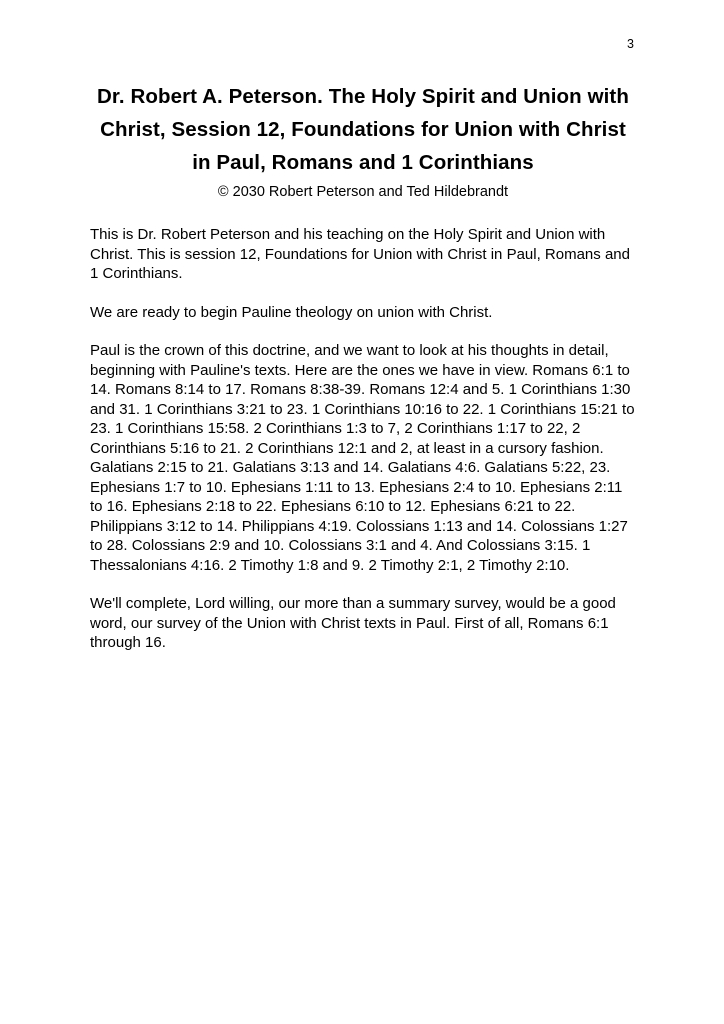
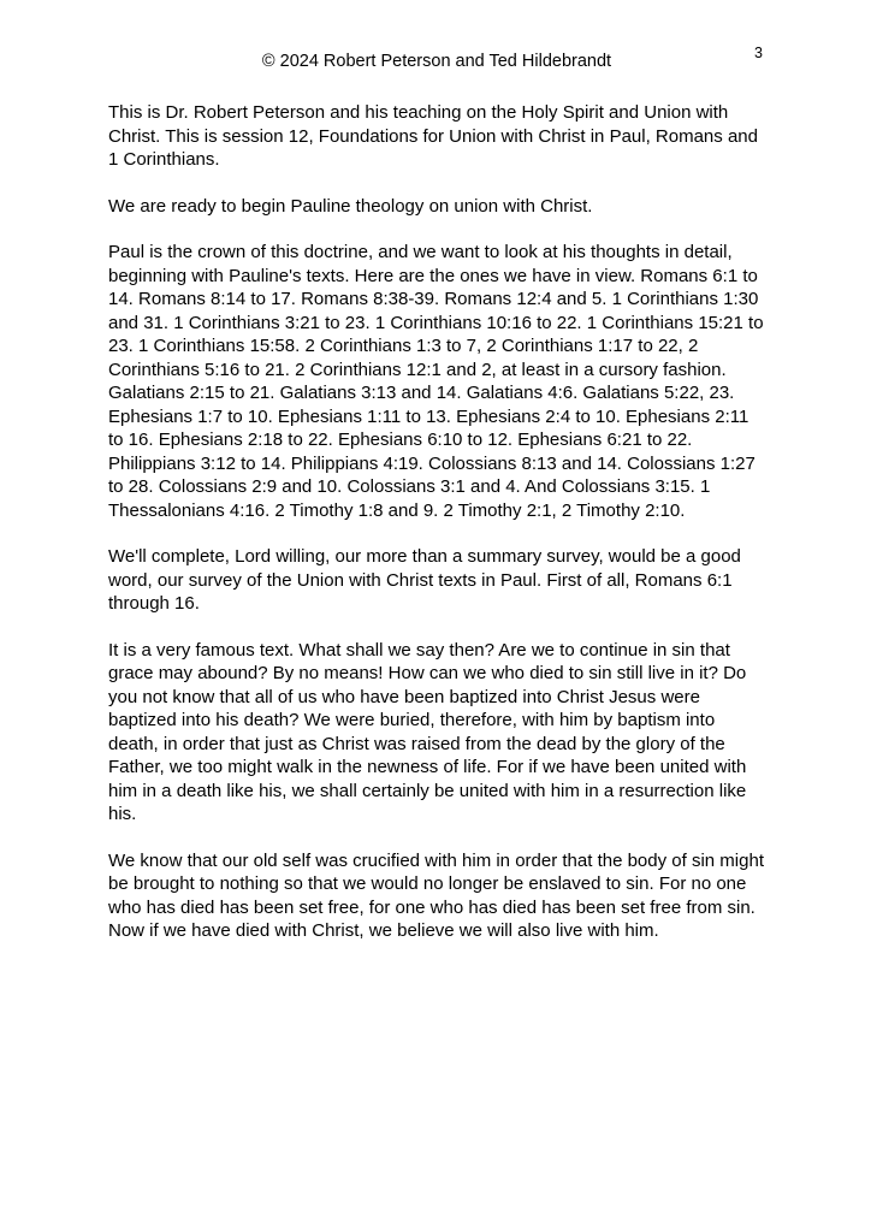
  3
- Dr. Robert A. Peterson. The Holy Spirit and Union with Christ, Session 12, Foundations for Union with Christ in Paul, Romans and 1 Corinthians
- © 2030 Robert Peterson and Ted Hildebrandt
+ © 2024 Robert Peterson and Ted Hildebrandt
  This is Dr. Robert Peterson and his teaching on the Holy Spirit and Union with Christ. This is session 12, Foundations for Union with Christ in Paul, Romans and 1 Corinthians.
  We are ready to begin Pauline theology on union with Christ.
- Paul is the crown of this doctrine, and we want to look at his thoughts in detail, beginning with Pauline's texts. Here are the ones we have in view. Romans 6:1 to 14. Romans 8:14 to 17. Romans 8:38-39. Romans 12:4 and 5. 1 Corinthians 1:30 and 31. 1 Corinthians 3:21 to 23. 1 Corinthians 10:16 to 22. 1 Corinthians 15:21 to 23. 1 Corinthians 15:58. 2 Corinthians 1:3 to 7, 2 Corinthians 1:17 to 22, 2 Corinthians 5:16 to 21. 2 Corinthians 12:1 and 2, at least in a cursory fashion. Galatians 2:15 to 21. Galatians 3:13 and 14. Galatians 4:6. Galatians 5:22, 23. Ephesians 1:7 to 10. Ephesians 1:11 to 13. Ephesians 2:4 to 10. Ephesians 2:11 to 16. Ephesians 2:18 to 22. Ephesians 6:10 to 12. Ephesians 6:21 to 22. Philippians 3:12 to 14. Philippians 4:19. Colossians 1:13 and 14. Colossians 1:27 to 28. Colossians 2:9 and 10. Colossians 3:1 and 4. And Colossians 3:15. 1 Thessalonians 4:16. 2 Timothy 1:8 and 9. 2 Timothy 2:1, 2 Timothy 2:10.
+ Paul is the crown of this doctrine, and we want to look at his thoughts in detail, beginning with Pauline's texts. Here are the ones we have in view. Romans 6:1 to 14. Romans 8:14 to 17. Romans 8:38-39. Romans 12:4 and 5. 1 Corinthians 1:30 and 31. 1 Corinthians 3:21 to 23. 1 Corinthians 10:16 to 22. 1 Corinthians 15:21 to 23. 1 Corinthians 15:58. 2 Corinthians 1:3 to 7, 2 Corinthians 1:17 to 22, 2 Corinthians 5:16 to 21. 2 Corinthians 12:1 and 2, at least in a cursory fashion. Galatians 2:15 to 21. Galatians 3:13 and 14. Galatians 4:6. Galatians 5:22, 23. Ephesians 1:7 to 10. Ephesians 1:11 to 13. Ephesians 2:4 to 10. Ephesians 2:11 to 16. Ephesians 2:18 to 22. Ephesians 6:10 to 12. Ephesians 6:21 to 22. Philippians 3:12 to 14. Philippians 4:19. Colossians 8:13 and 14. Colossians 1:27 to 28. Colossians 2:9 and 10. Colossians 3:1 and 4. And Colossians 3:15. 1 Thessalonians 4:16. 2 Timothy 1:8 and 9. 2 Timothy 2:1, 2 Timothy 2:10.
  We'll complete, Lord willing, our more than a summary survey, would be a good word, our survey of the Union with Christ texts in Paul. First of all, Romans 6:1 through 16.
+ It is a very famous text. What shall we say then? Are we to continue in sin that grace may abound? By no means! How can we who died to sin still live in it? Do you not know that all of us who have been baptized into Christ Jesus were baptized into his death? We were buried, therefore, with him by baptism into death, in order that just as Christ was raised from the dead by the glory of the Father, we too might walk in the newness of life. For if we have been united with him in a death like his, we shall certainly be united with him in a resurrection like his.
+ We know that our old self was crucified with him in order that the body of sin might be brought to nothing so that we would no longer be enslaved to sin. For no one who has died has been set free, for one who has died has been set free from sin. Now if we have died with Christ, we believe we will also live with him.
